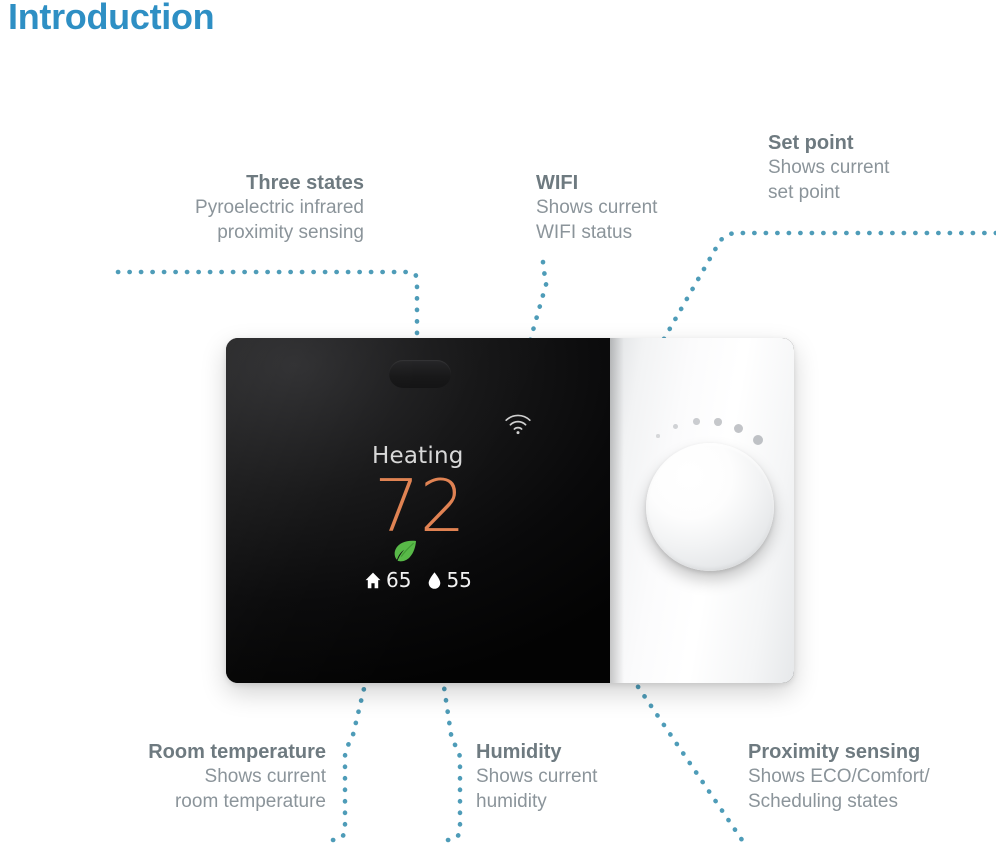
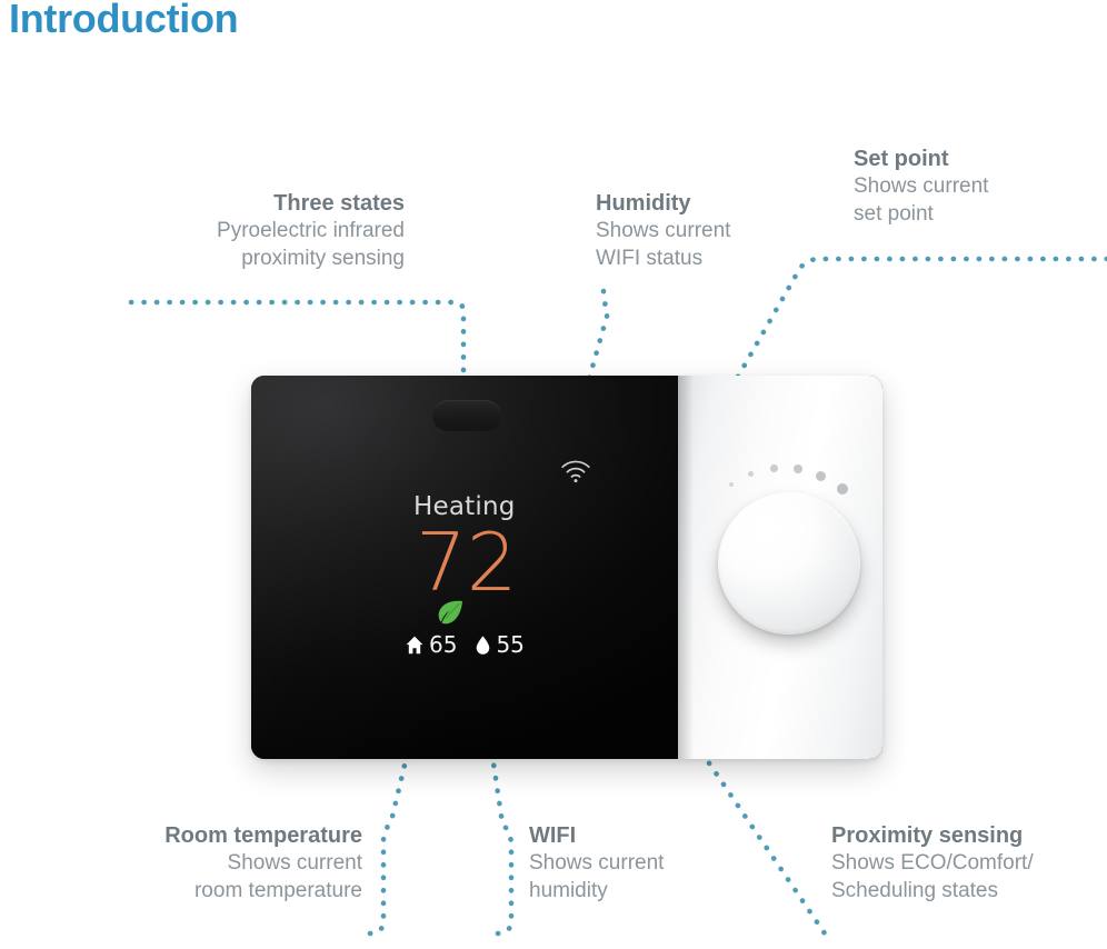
  Introduction
  Three states
  Pyroelectric infrared
  proximity sensing
- WIFI
+ Humidity
  Shows current
  WIFI status
  Set point
  Shows current
  set point
  Room temperature
  Shows current
  room temperature
- Humidity
+ WIFI
  Shows current
  humidity
  Proximity sensing
  Shows ECO/Comfort/
  Scheduling states
